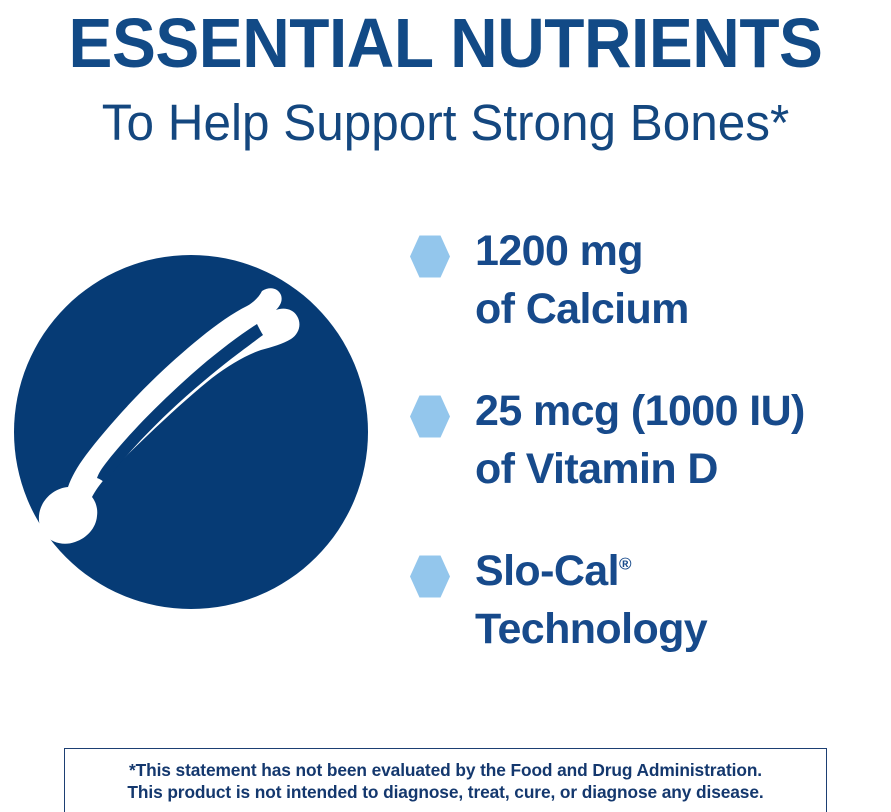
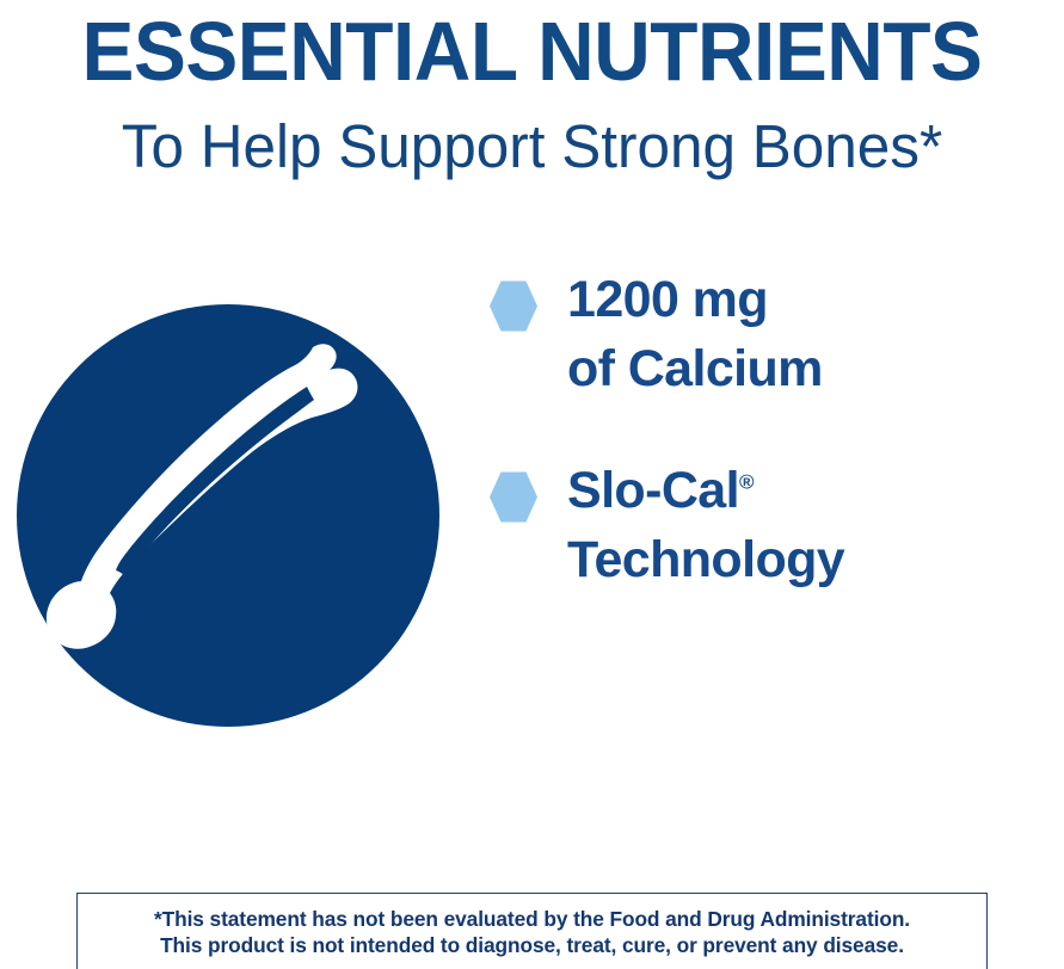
  ESSENTIAL NUTRIENTS
  To Help Support Strong Bones*
  1200 mg
  of Calcium
- 25 mcg (1000 IU)
- of Vitamin D
  Slo-Cal®
  Technology
  *This statement has not been evaluated by the Food and Drug Administration.
- This product is not intended to diagnose, treat, cure, or diagnose any disease.
+ This product is not intended to diagnose, treat, cure, or prevent any disease.
